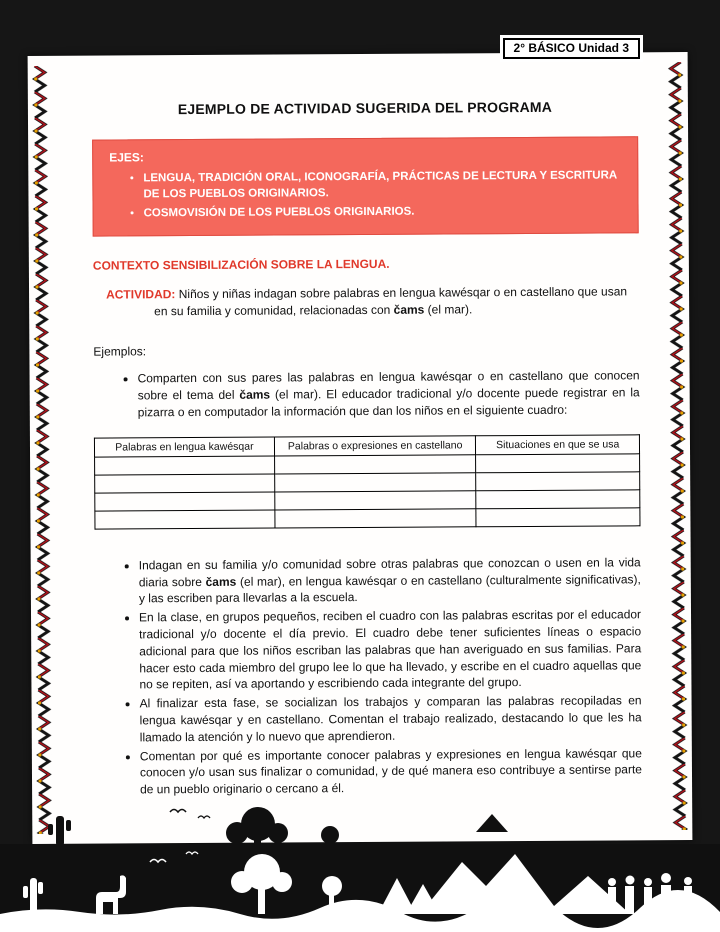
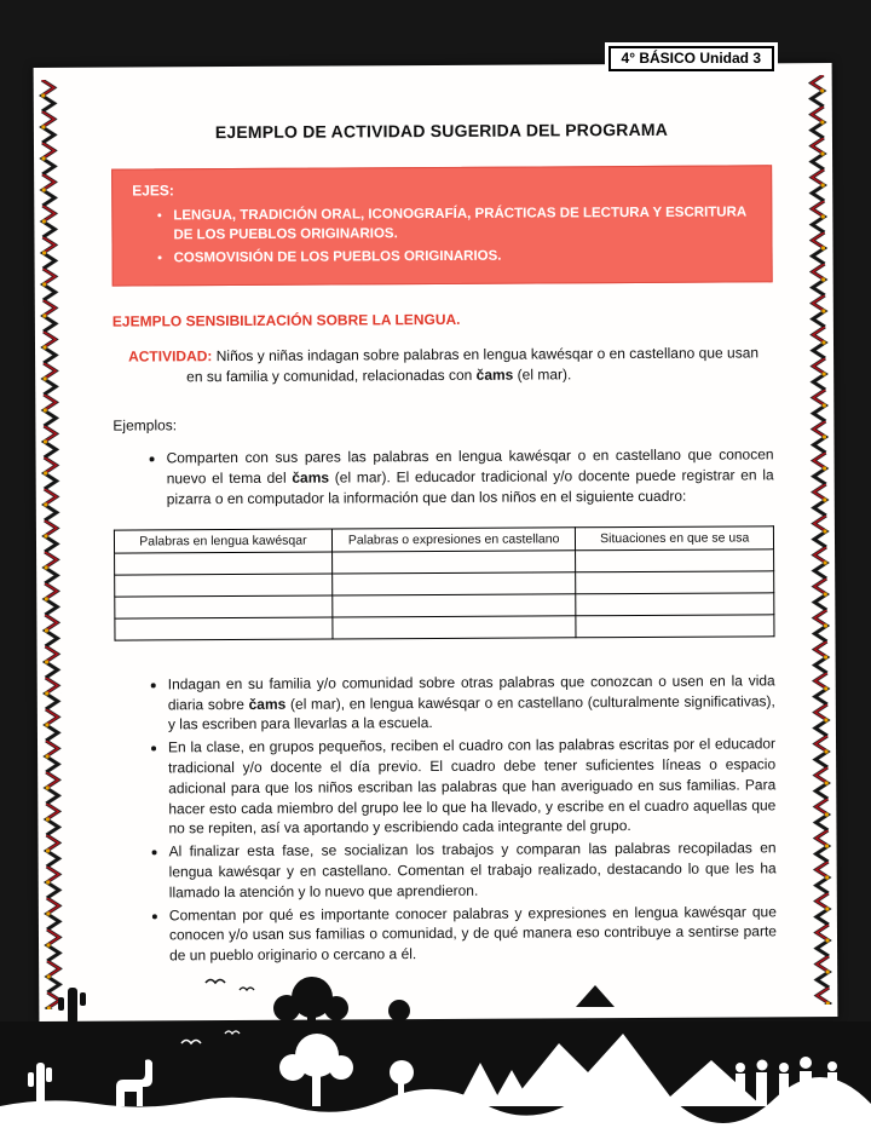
- 2° BÁSICO Unidad 3
+ 4° BÁSICO Unidad 3
  EJEMPLO DE ACTIVIDAD SUGERIDA DEL PROGRAMA
  EJES:
  LENGUA, TRADICIÓN ORAL, ICONOGRAFÍA, PRÁCTICAS DE LECTURA Y ESCRITURA DE LOS PUEBLOS ORIGINARIOS.
  COSMOVISIÓN DE LOS PUEBLOS ORIGINARIOS.
- CONTEXTO SENSIBILIZACIÓN SOBRE LA LENGUA.
+ EJEMPLO SENSIBILIZACIÓN SOBRE LA LENGUA.
  ACTIVIDAD: Niños y niñas indagan sobre palabras en lengua kawésqar o en castellano que usan en su familia y comunidad, relacionadas con čams (el mar).
  Ejemplos:
- Comparten con sus pares las palabras en lengua kawésqar o en castellano que conocen sobre el tema del čams (el mar). El educador tradicional y/o docente puede registrar en la pizarra o en computador la información que dan los niños en el siguiente cuadro:
+ Comparten con sus pares las palabras en lengua kawésqar o en castellano que conocen nuevo el tema del čams (el mar). El educador tradicional y/o docente puede registrar en la pizarra o en computador la información que dan los niños en el siguiente cuadro:
  Palabras en lengua kawésqar	Palabras o expresiones en castellano	Situaciones en que se usa
  Indagan en su familia y/o comunidad sobre otras palabras que conozcan o usen en la vida diaria sobre čams (el mar), en lengua kawésqar o en castellano (culturalmente significativas), y las escriben para llevarlas a la escuela.
  En la clase, en grupos pequeños, reciben el cuadro con las palabras escritas por el educador tradicional y/o docente el día previo. El cuadro debe tener suficientes líneas o espacio adicional para que los niños escriban las palabras que han averiguado en sus familias. Para hacer esto cada miembro del grupo lee lo que ha llevado, y escribe en el cuadro aquellas que no se repiten, así va aportando y escribiendo cada integrante del grupo.
  Al finalizar esta fase, se socializan los trabajos y comparan las palabras recopiladas en lengua kawésqar y en castellano. Comentan el trabajo realizado, destacando lo que les ha llamado la atención y lo nuevo que aprendieron.
- Comentan por qué es importante conocer palabras y expresiones en lengua kawésqar que conocen y/o usan sus finalizar o comunidad, y de qué manera eso contribuye a sentirse parte de un pueblo originario o cercano a él.
+ Comentan por qué es importante conocer palabras y expresiones en lengua kawésqar que conocen y/o usan sus familias o comunidad, y de qué manera eso contribuye a sentirse parte de un pueblo originario o cercano a él.
